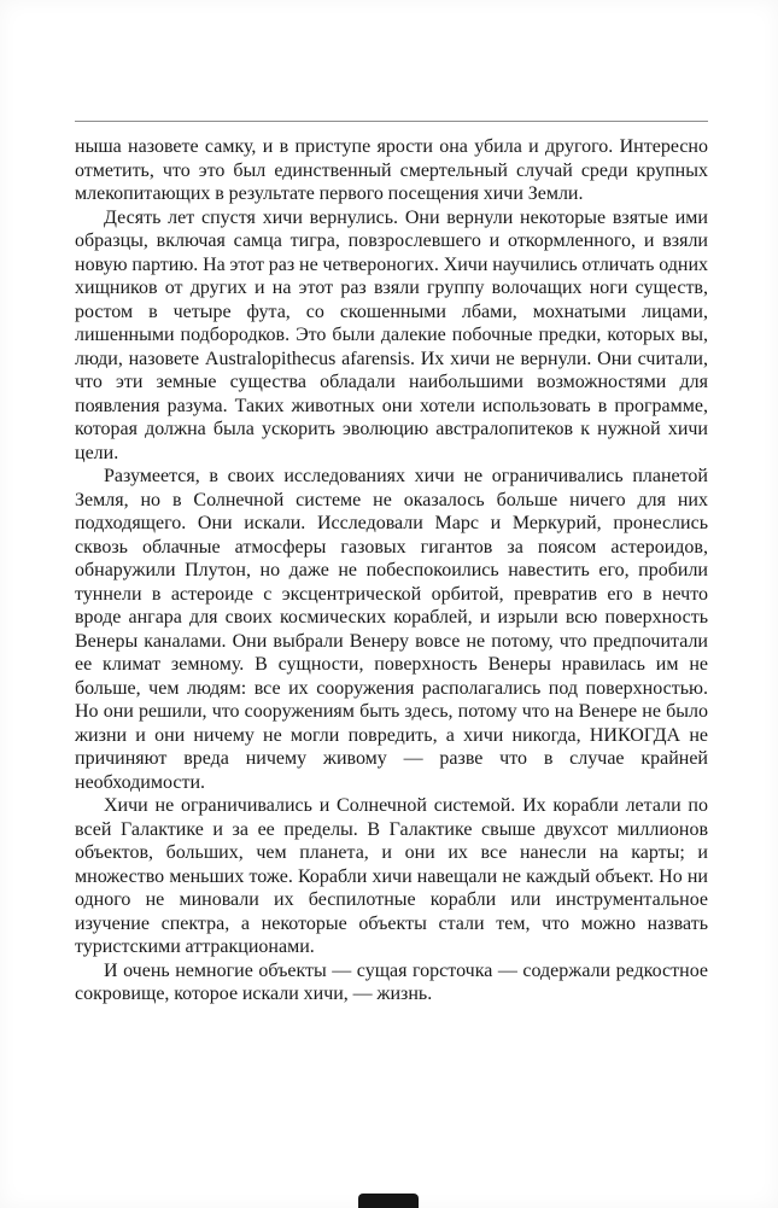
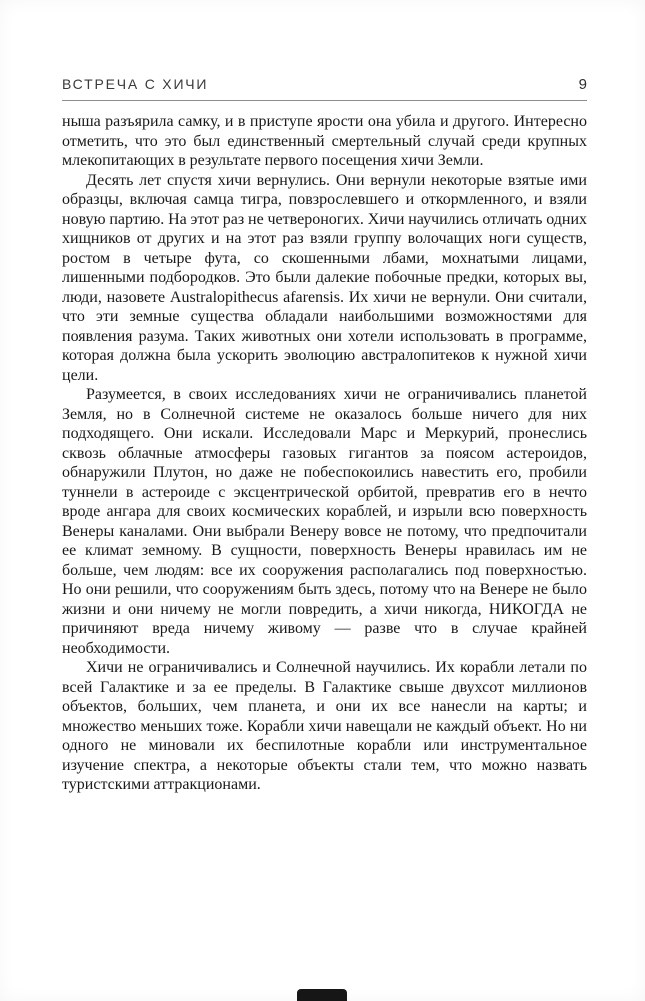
+ ВСТРЕЧА С ХИЧИ
+ 9
- ныша назовете самку, и в приступе ярости она убила и другого. Интересно отметить, что это был единственный смертельный случай среди крупных млекопитающих в результате первого посещения хичи Земли.
+ ныша разъярила самку, и в приступе ярости она убила и другого. Интересно отметить, что это был единственный смертельный случай среди крупных млекопитающих в результате первого посещения хичи Земли.
  Десять лет спустя хичи вернулись. Они вернули некоторые взятые ими образцы, включая самца тигра, повзрослевшего и откормленного, и взяли новую партию. На этот раз не четвероногих. Хичи научились отличать одних хищников от других и на этот раз взяли группу волочащих ноги существ, ростом в четыре фута, со скошенными лбами, мохнатыми лицами, лишенными подбородков. Это были далекие побочные предки, которых вы, люди, назовете Australopithecus afarensis. Их хичи не вернули. Они считали, что эти земные существа обладали наибольшими возможностями для появления разума. Таких животных они хотели использовать в программе, которая должна была ускорить эволюцию австралопитеков к нужной хичи цели.
  Разумеется, в своих исследованиях хичи не ограничивались планетой Земля, но в Солнечной системе не оказалось больше ничего для них подходящего. Они искали. Исследовали Марс и Меркурий, пронеслись сквозь облачные атмосферы газовых гигантов за поясом астероидов, обнаружили Плутон, но даже не побеспокоились навестить его, пробили туннели в астероиде с эксцентрической орбитой, превратив его в нечто вроде ангара для своих космических кораблей, и изрыли всю поверхность Венеры каналами. Они выбрали Венеру вовсе не потому, что предпочитали ее климат земному. В сущности, поверхность Венеры нравилась им не больше, чем людям: все их сооружения располагались под поверхностью. Но они решили, что сооружениям быть здесь, потому что на Венере не было жизни и они ничему не могли повредить, а хичи никогда, НИКОГДА не причиняют вреда ничему живому — разве что в случае крайней необходимости.
- Хичи не ограничивались и Солнечной системой. Их корабли летали по всей Галактике и за ее пределы. В Галактике свыше двухсот миллионов объектов, больших, чем планета, и они их все нанесли на карты; и множество меньших тоже. Корабли хичи навещали не каждый объект. Но ни одного не миновали их беспилотные корабли или инструментальное изучение спектра, а некоторые объекты стали тем, что можно назвать туристскими аттракционами.
+ Хичи не ограничивались и Солнечной научились. Их корабли летали по всей Галактике и за ее пределы. В Галактике свыше двухсот миллионов объектов, больших, чем планета, и они их все нанесли на карты; и множество меньших тоже. Корабли хичи навещали не каждый объект. Но ни одного не миновали их беспилотные корабли или инструментальное изучение спектра, а некоторые объекты стали тем, что можно назвать туристскими аттракционами.
- И очень немногие объекты — сущая горсточка — содержали редкостное сокровище, которое искали хичи, — жизнь.
